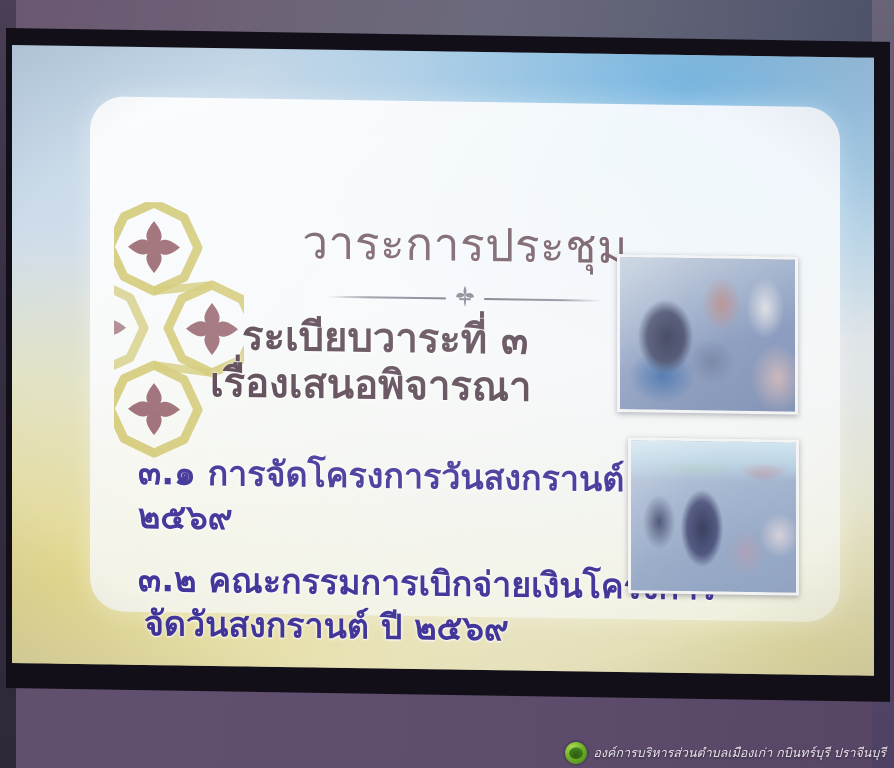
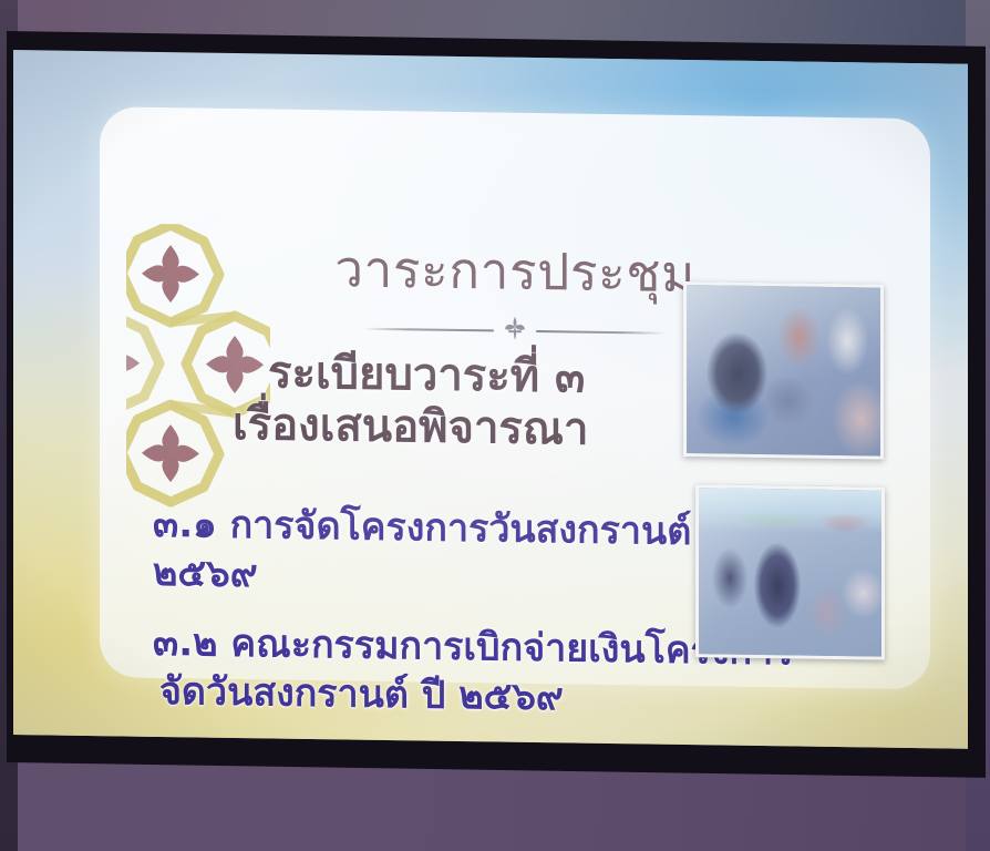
- องค์การบริหารส่วนตำบลเมืองเก่า กบินทร์บุรี ปราจีนบุรี
